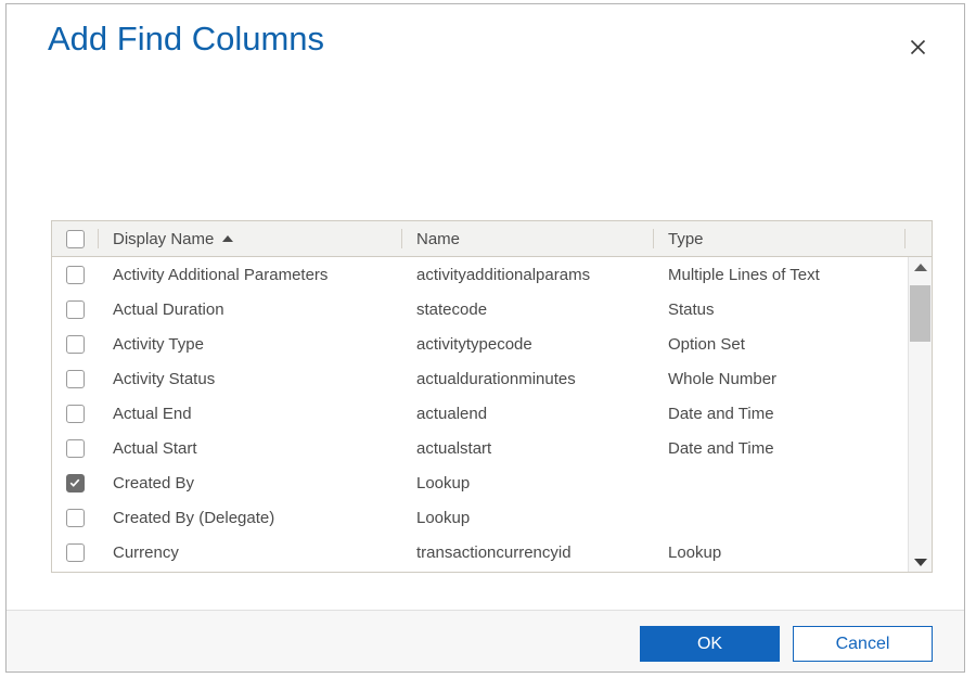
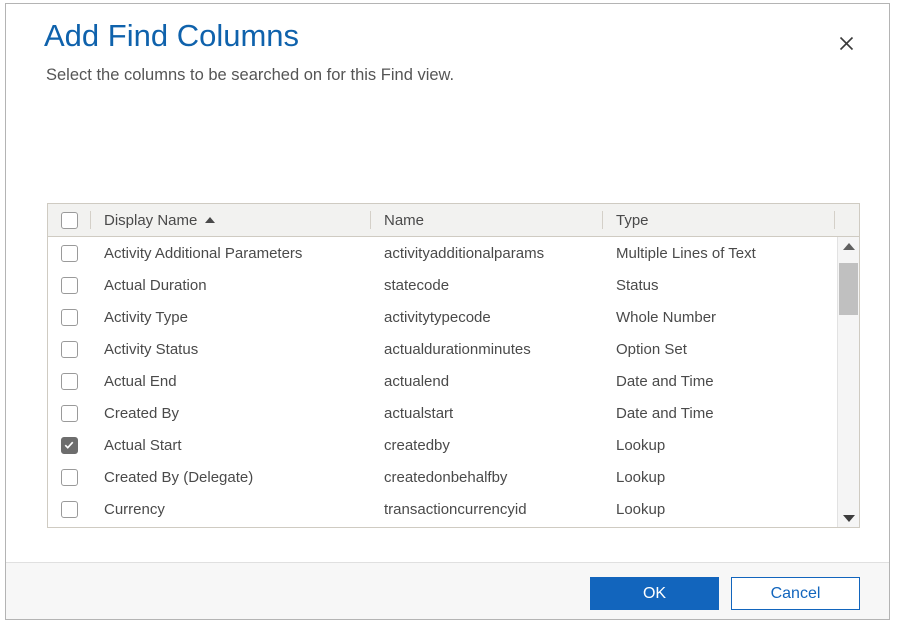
  Add Find Columns
+ Select the columns to be searched on for this Find view.
  Display Name
  Name
  Type
  Activity Additional Parameters
  activityadditionalparams
  Multiple Lines of Text
  Actual Duration
  statecode
  Status
  Activity Type
  activitytypecode
- Option Set
+ Whole Number
  Activity Status
  actualdurationminutes
- Whole Number
+ Option Set
  Actual End
  actualend
  Date and Time
- Actual Start
+ Created By
  actualstart
  Date and Time
- Created By
+ Actual Start
+ createdby
  Lookup
  Created By (Delegate)
+ createdonbehalfby
  Lookup
  Currency
  transactioncurrencyid
  Lookup
  OK
  Cancel
